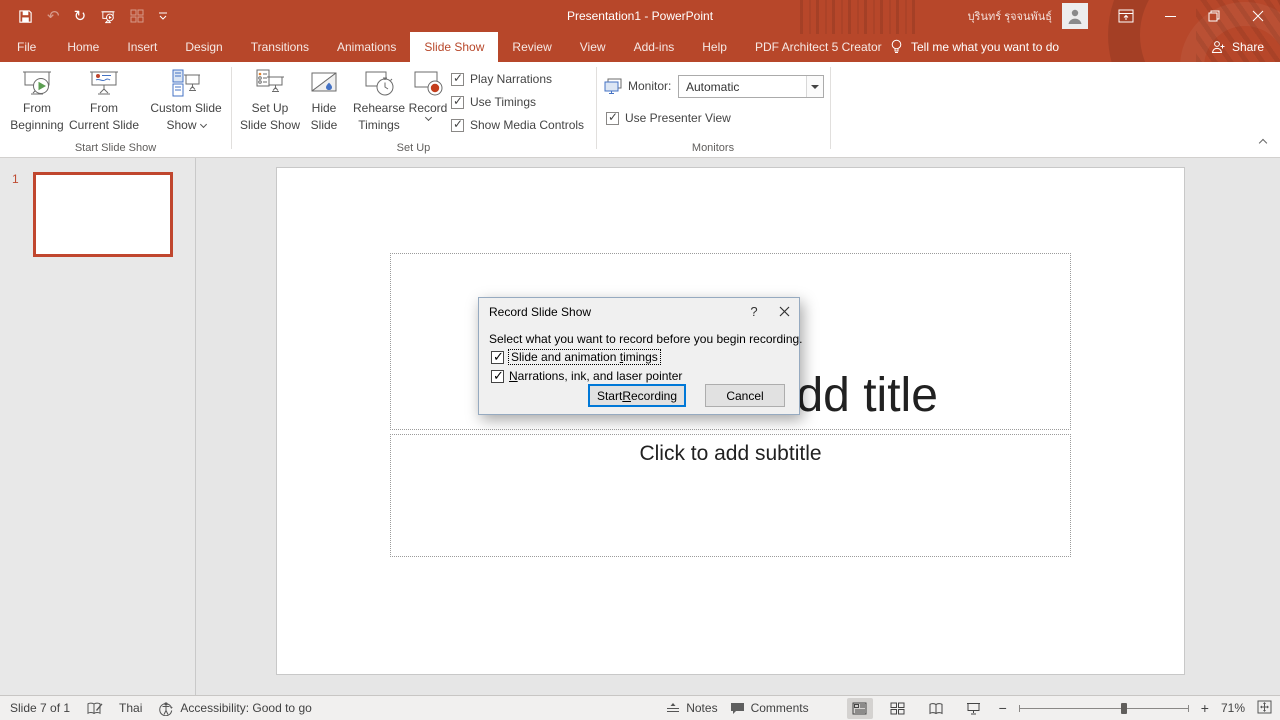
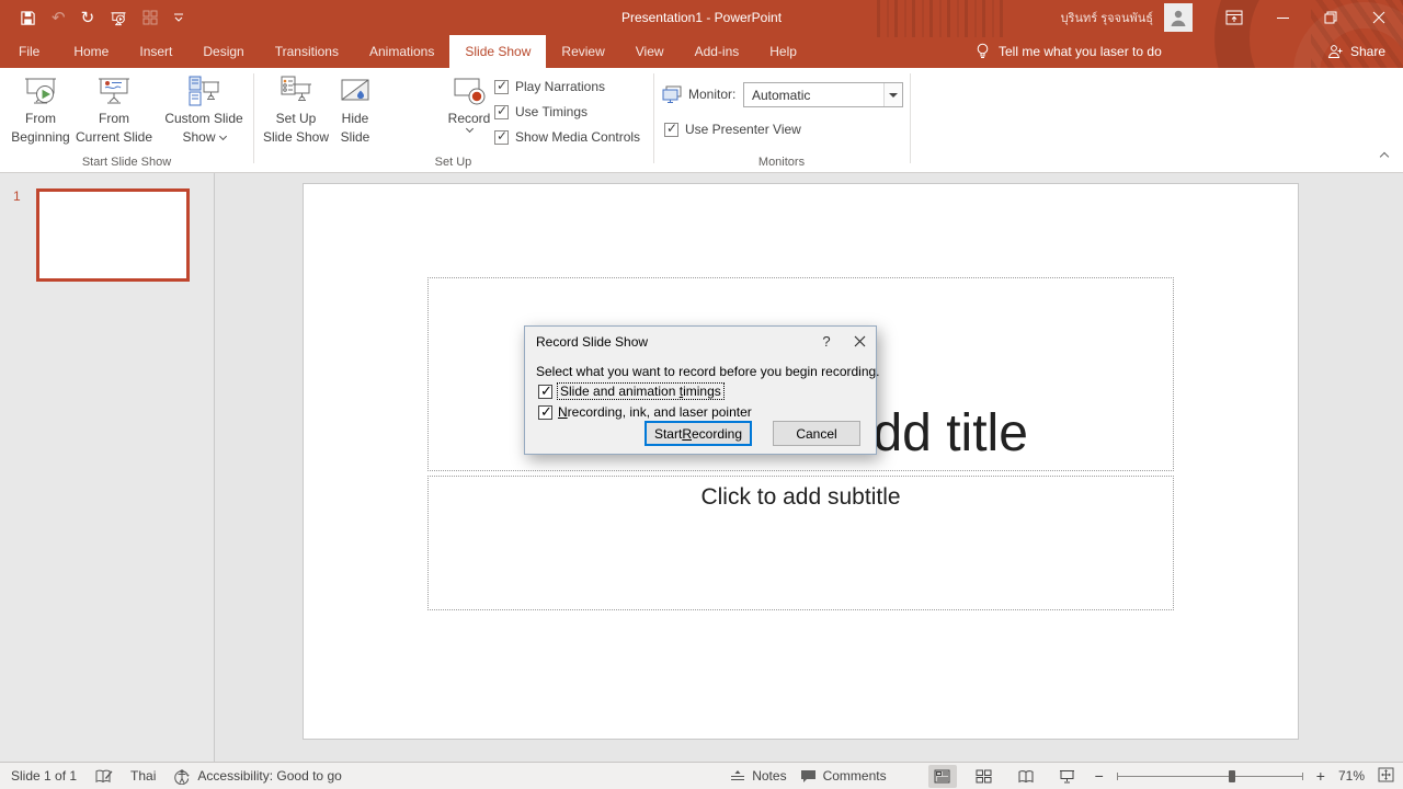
  ↶
  ↻
  Presentation1 - PowerPoint
  บุรินทร์ รุจจนพันธุ์
  File
  Home
  Insert
  Design
  Transitions
  Animations
  Slide Show
  Review
  View
  Add-ins
  Help
- PDF Architect 5 Creator
- Tell me what you want to do
+ Tell me what you laser to do
  Share
  From
  Beginning
  From
  Current Slide
  Custom Slide
  Show
  Set Up
  Slide Show
  Hide
  Slide
- Rehearse
- Timings
  Record
  Play Narrations
  Use Timings
  Show Media Controls
  Monitor:
  Automatic
  Use Presenter View
  Start Slide Show
  Set Up
  Monitors
  1
  Click to add subtitle
  Record Slide Show
  ?
  Select what you want to record before you begin recording.
  Slide and animation timings
- Narrations, ink, and laser pointer
+ Nrecording, ink, and laser pointer
  Start
  R
  ecording
  Cancel
- Slide 7 of 1
+ Slide 1 of 1
  Thai
  Accessibility: Good to go
  Notes
  Comments
  −
  +
  71%
